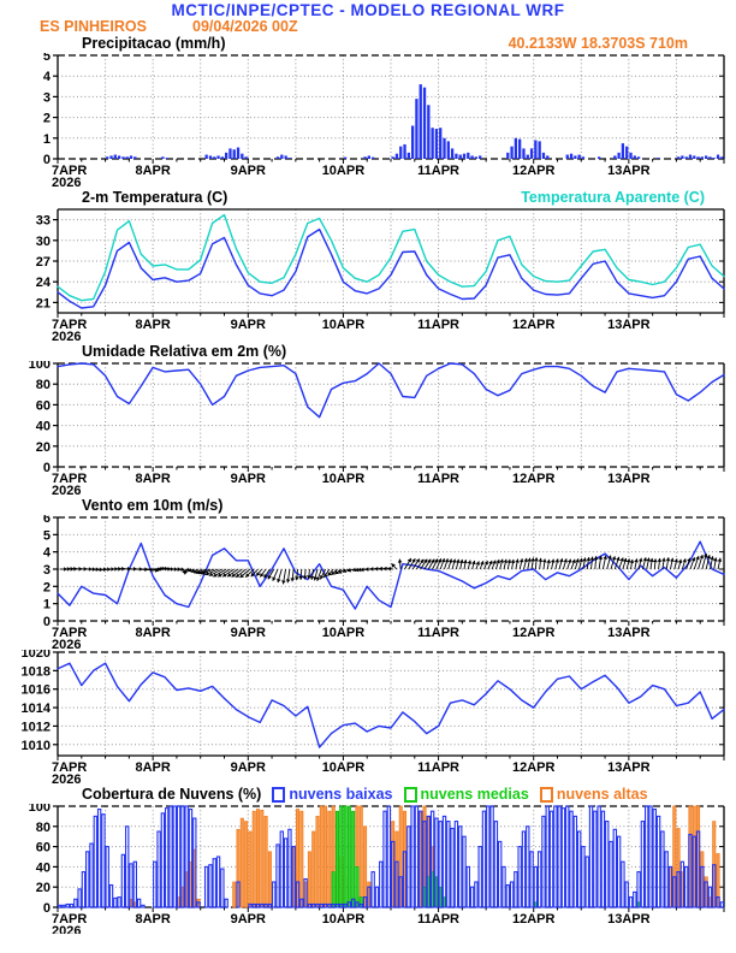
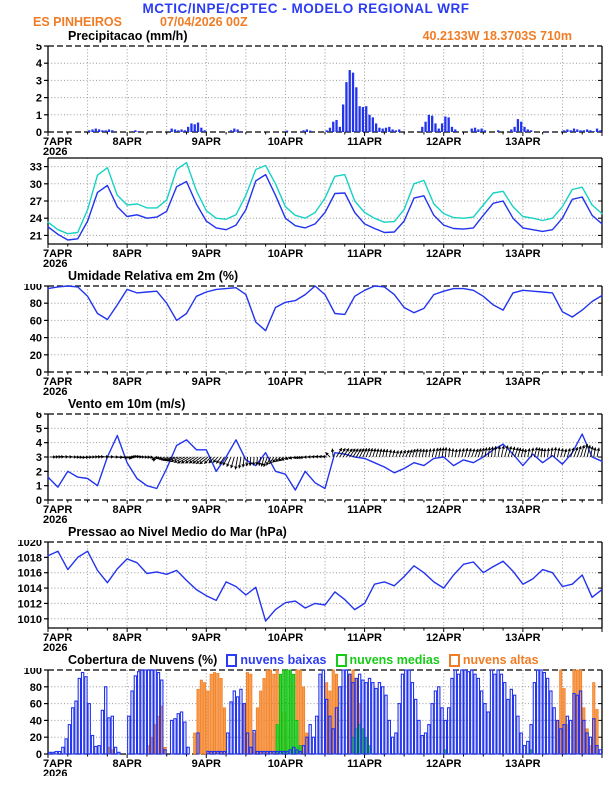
  MCTIC/INPE/CPTEC - MODELO REGIONAL WRF
  ES PINHEIROS
- 09/04/2026 00Z
+ 07/04/2026 00Z
  Precipitacao (mm/h)
  40.2133W 18.3703S 710m
  0
  1
  2
  3
  4
  5
  7APR
  8APR
  9APR
  10APR
  11APR
  12APR
  13APR
  2026
- 2-m Temperatura (C)
- Temperatura Aparente (C)
  21
  24
  27
  30
  33
  7APR
  8APR
  9APR
  10APR
  11APR
  12APR
  13APR
  2026
  Umidade Relativa em 2m (%)
  0
  20
  40
  60
  80
  100
  7APR
  8APR
  9APR
  10APR
  11APR
  12APR
  13APR
  2026
  Vento em 10m (m/s)
  0
  1
  2
  3
  4
  5
  6
  7APR
  8APR
  9APR
  10APR
  11APR
  12APR
  13APR
  2026
+ Pressao ao Nivel Medio do Mar (hPa)
  1010
  1012
  1014
  1016
  1018
  1020
  7APR
  8APR
  9APR
  10APR
  11APR
  12APR
  13APR
  2026
  Cobertura de Nuvens (%)
  nuvens baixas
  nuvens medias
  nuvens altas
  0
  20
  40
  60
  80
  100
  7APR
  8APR
  9APR
  10APR
  11APR
  12APR
  13APR
  2026
